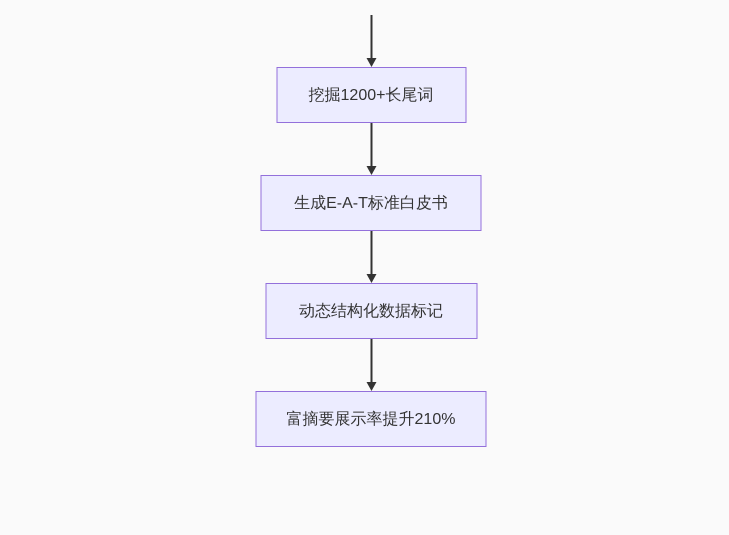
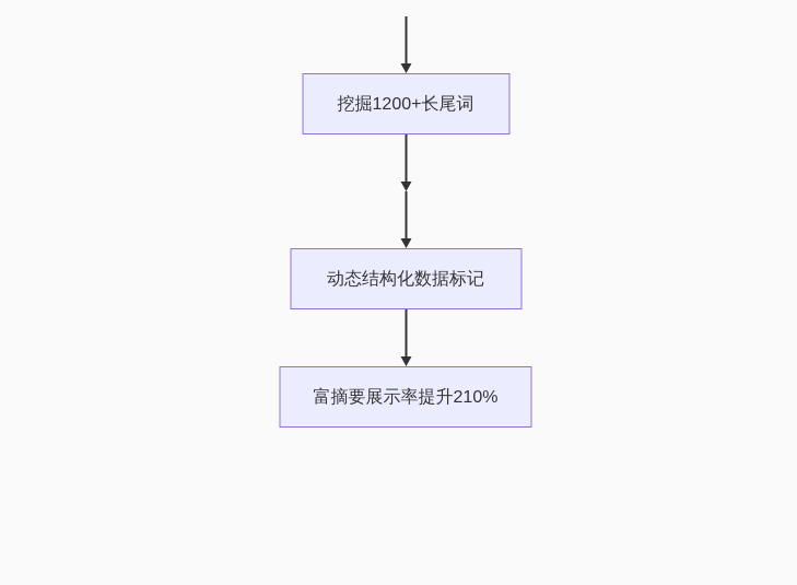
  挖掘1200+长尾词
- 生成E-A-T标准白皮书
  动态结构化数据标记
  富摘要展示率提升210%
